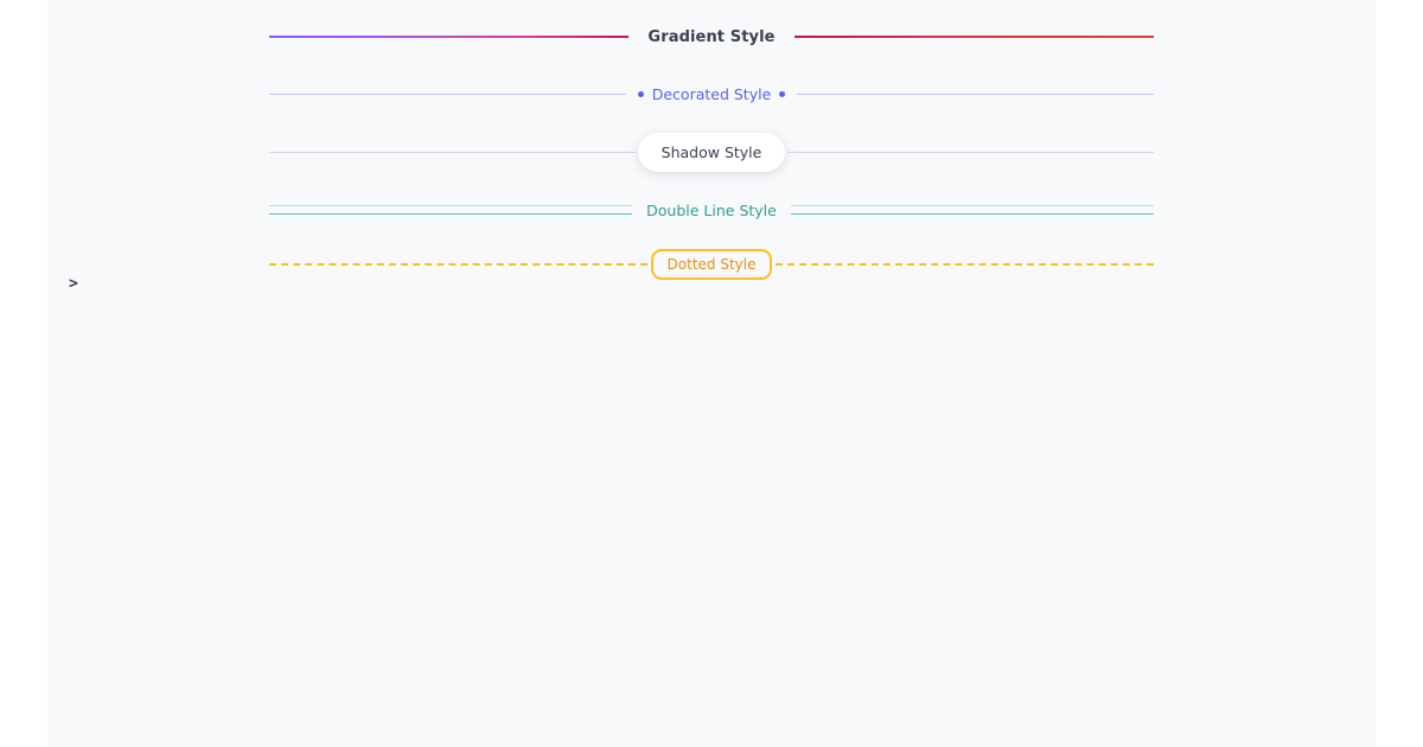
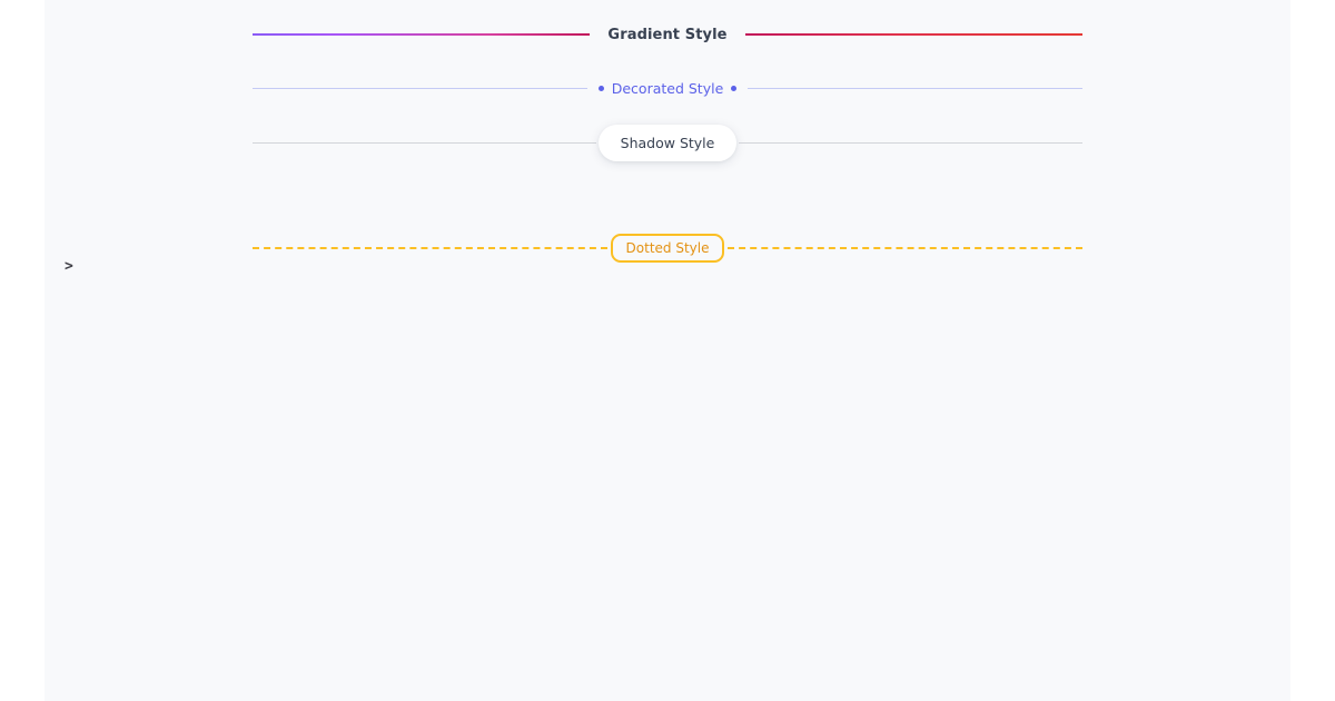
  Gradient Style
  Decorated Style
  Shadow Style
- Double Line Style
  Dotted Style
  >
